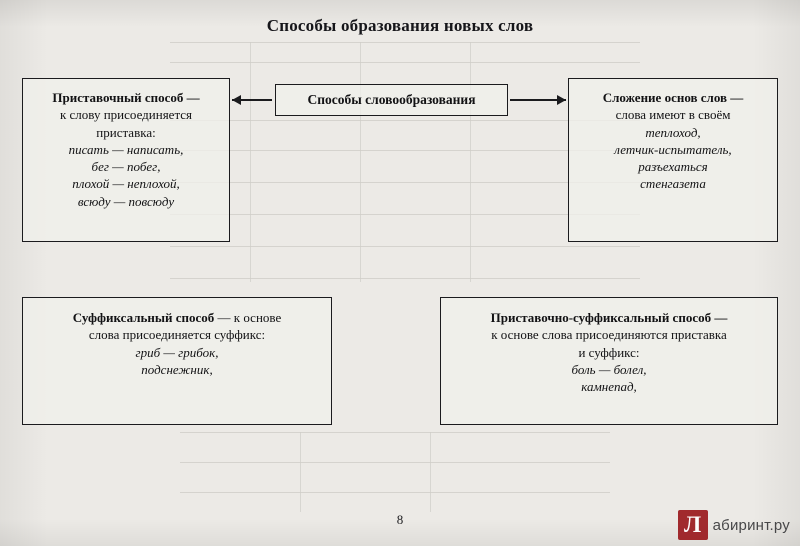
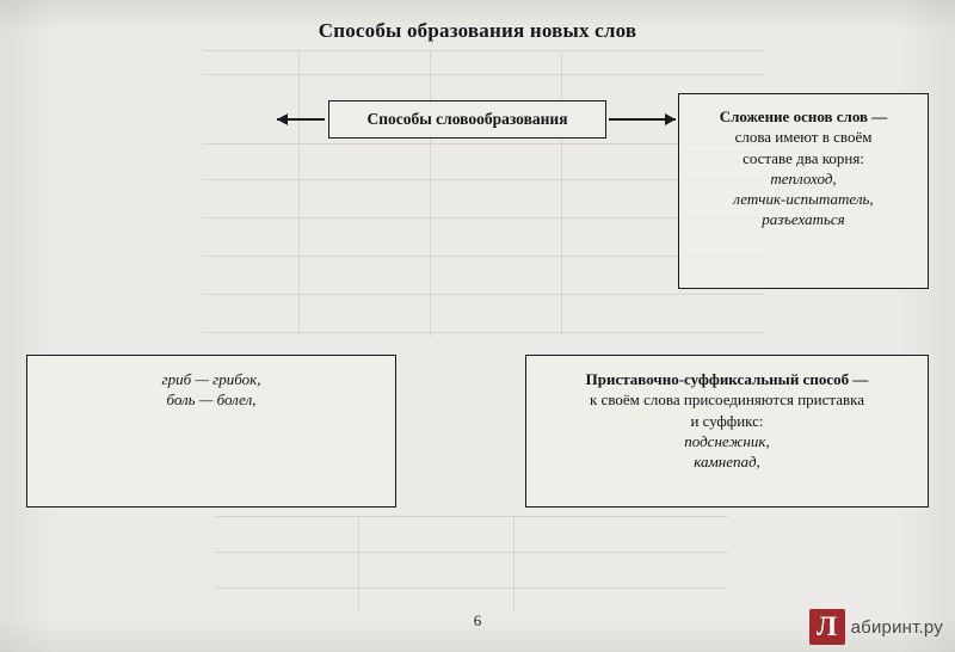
  Способы образования новых слов
  Способы словообразования
- Приставочный способ —
- к слову присоединяется
- приставка:
- писать — написать,
- бег — побег,
- плохой — неплохой,
- всюду — повсюду
  Сложение основ слов —
  слова имеют в своём
+ составе два корня:
  теплоход,
  летчик-испытатель,
  разъехаться
- стенгазета
- Суффиксальный способ — к основе
- слова присоединяется суффикс:
  гриб — грибок,
- подснежник,
+ боль — болел,
  Приставочно-суффиксальный способ —
- к основе слова присоединяются приставка
+ к своём слова присоединяются приставка
  и суффикс:
- боль — болел,
+ подснежник,
  камнепад,
- 8
+ 6
  Л
  абиринт.ру
